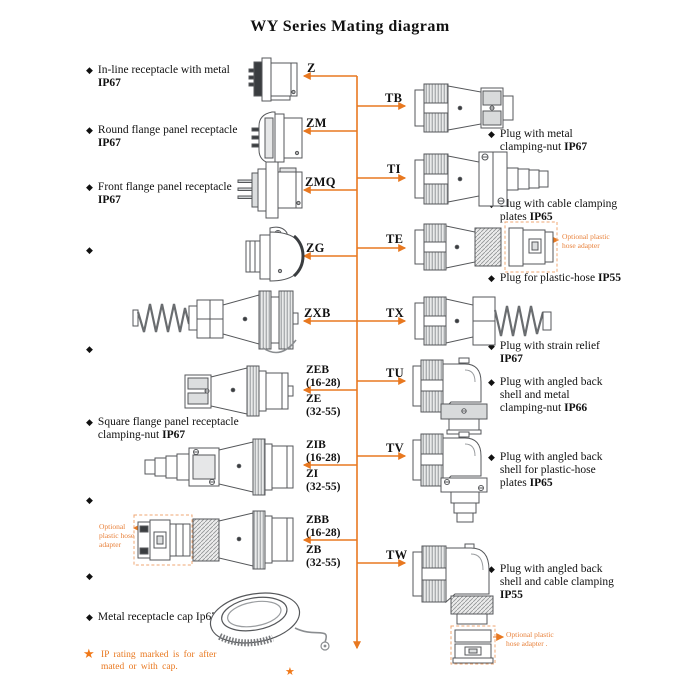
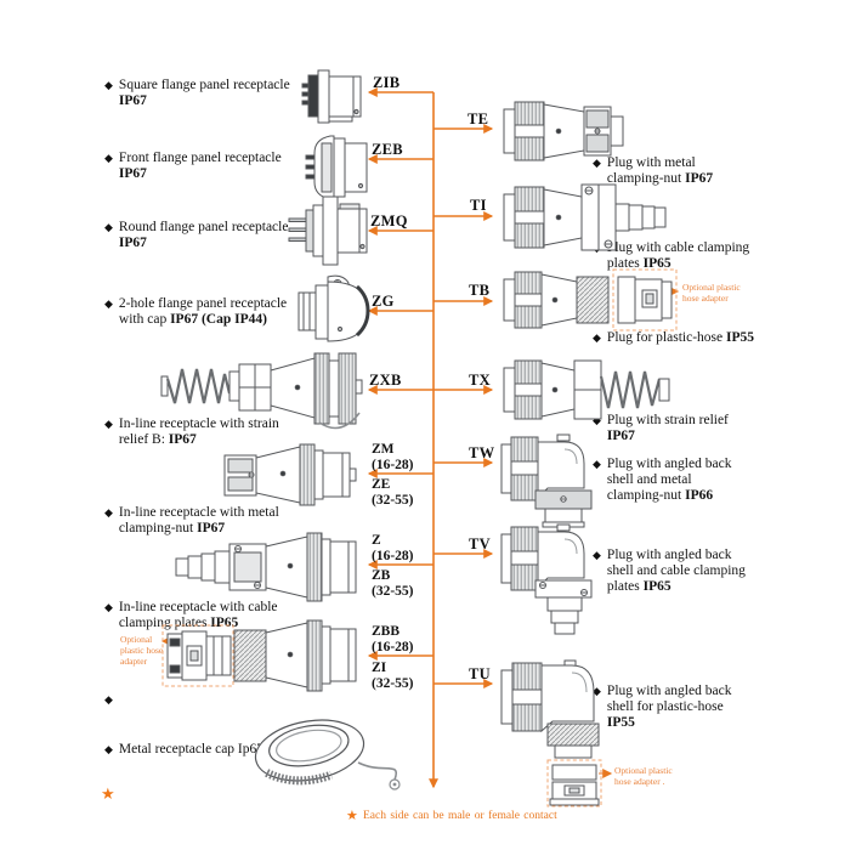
- WY Series Mating diagram
- Z
+ ZIB
- ZM
+ ZEB
  ZMQ
  ZG
  ZXB
- ZEB
+ ZM
  (16-28)
  ZE
  (32-55)
- ZIB
+ Z
  (16-28)
- ZI
+ ZB
  (32-55)
  ZBB
  (16-28)
- ZB
+ ZI
  (32-55)
- TB
+ TE
  TI
- TE
+ TB
  TX
- TU
+ TW
  TV
- TW
+ TU
  ◆
- In-line receptacle with metal
+ Square flange panel receptacle
  IP67
  ◆
- Round flange panel receptacle
+ Front flange panel receptacle
  IP67
  ◆
- Front flange panel receptacle
+ Round flange panel receptacle
  IP67
  ◆
+ 2-hole flange panel receptacle
+ with cap IP67 (Cap IP44)
  ◆
+ In-line receptacle with strain
+ relief B: IP67
  ◆
- Square flange panel receptacle
+ In-line receptacle with metal
  clamping-nut IP67
  ◆
+ In-line receptacle with cable
+ clamping plates IP65
  ◆
  ◆
  Metal receptacle cap Ip6
  ◆
  Plug with metal
  clamping-nut IP67
  lug with cable clamping
  plates IP65
  ◆
  Plug for plastic-hose IP55
  ◆
  Plug with strain relief
  IP67
  ◆
  Plug with angled back
  shell and metal
  clamping-nut IP66
  ◆
  Plug with angled back
- shell for plastic-hose
+ shell and cable clamping
  plates IP65
  ◆
  Plug with angled back
- shell and cable clamping
+ shell for plastic-hose
  IP55
  Optional
  plastic hose
  adapter
  Optional plastic
  hose adapter
  Optional plastic
  hose adapter .
  ★
- IP rating marked is for after
- mated or with cap.
  ★
+ Each side can be male or female contact
